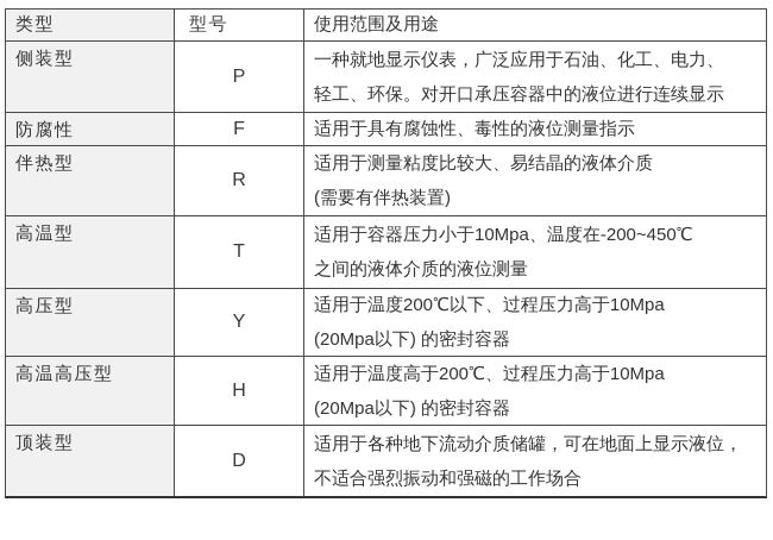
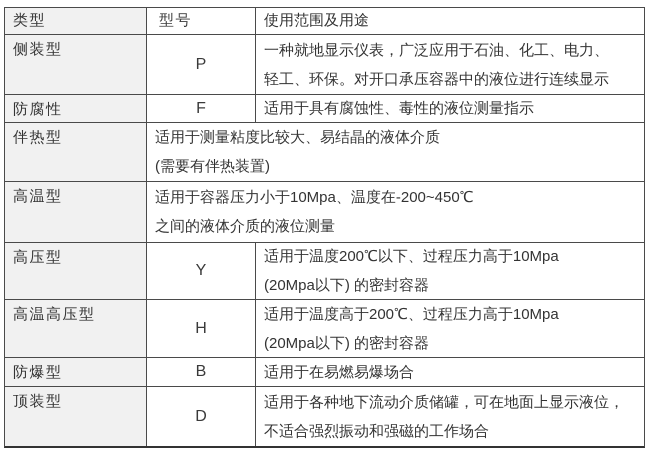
  类型
  型号
  使用范围及用途
  侧装型
  P
  一种就地显示仪表，广泛应用于石油、化工、电力、
  轻工、环保。对开口承压容器中的液位进行连续显示
  防腐性
  F
  适用于具有腐蚀性、毒性的液位测量指示
  伴热型
- R
  适用于测量粘度比较大、易结晶的液体介质
  (需要有伴热装置)
  高温型
- T
  适用于容器压力小于10Mpa、温度在-200~450℃
  之间的液体介质的液位测量
  高压型
  Y
  适用于温度200℃以下、过程压力高于10Mpa
  (20Mpa以下) 的密封容器
  高温高压型
  H
  适用于温度高于200℃、过程压力高于10Mpa
  (20Mpa以下) 的密封容器
+ 防爆型
+ B
+ 适用于在易燃易爆场合
  顶装型
  D
  适用于各种地下流动介质储罐，可在地面上显示液位，
  不适合强烈振动和强磁的工作场合
